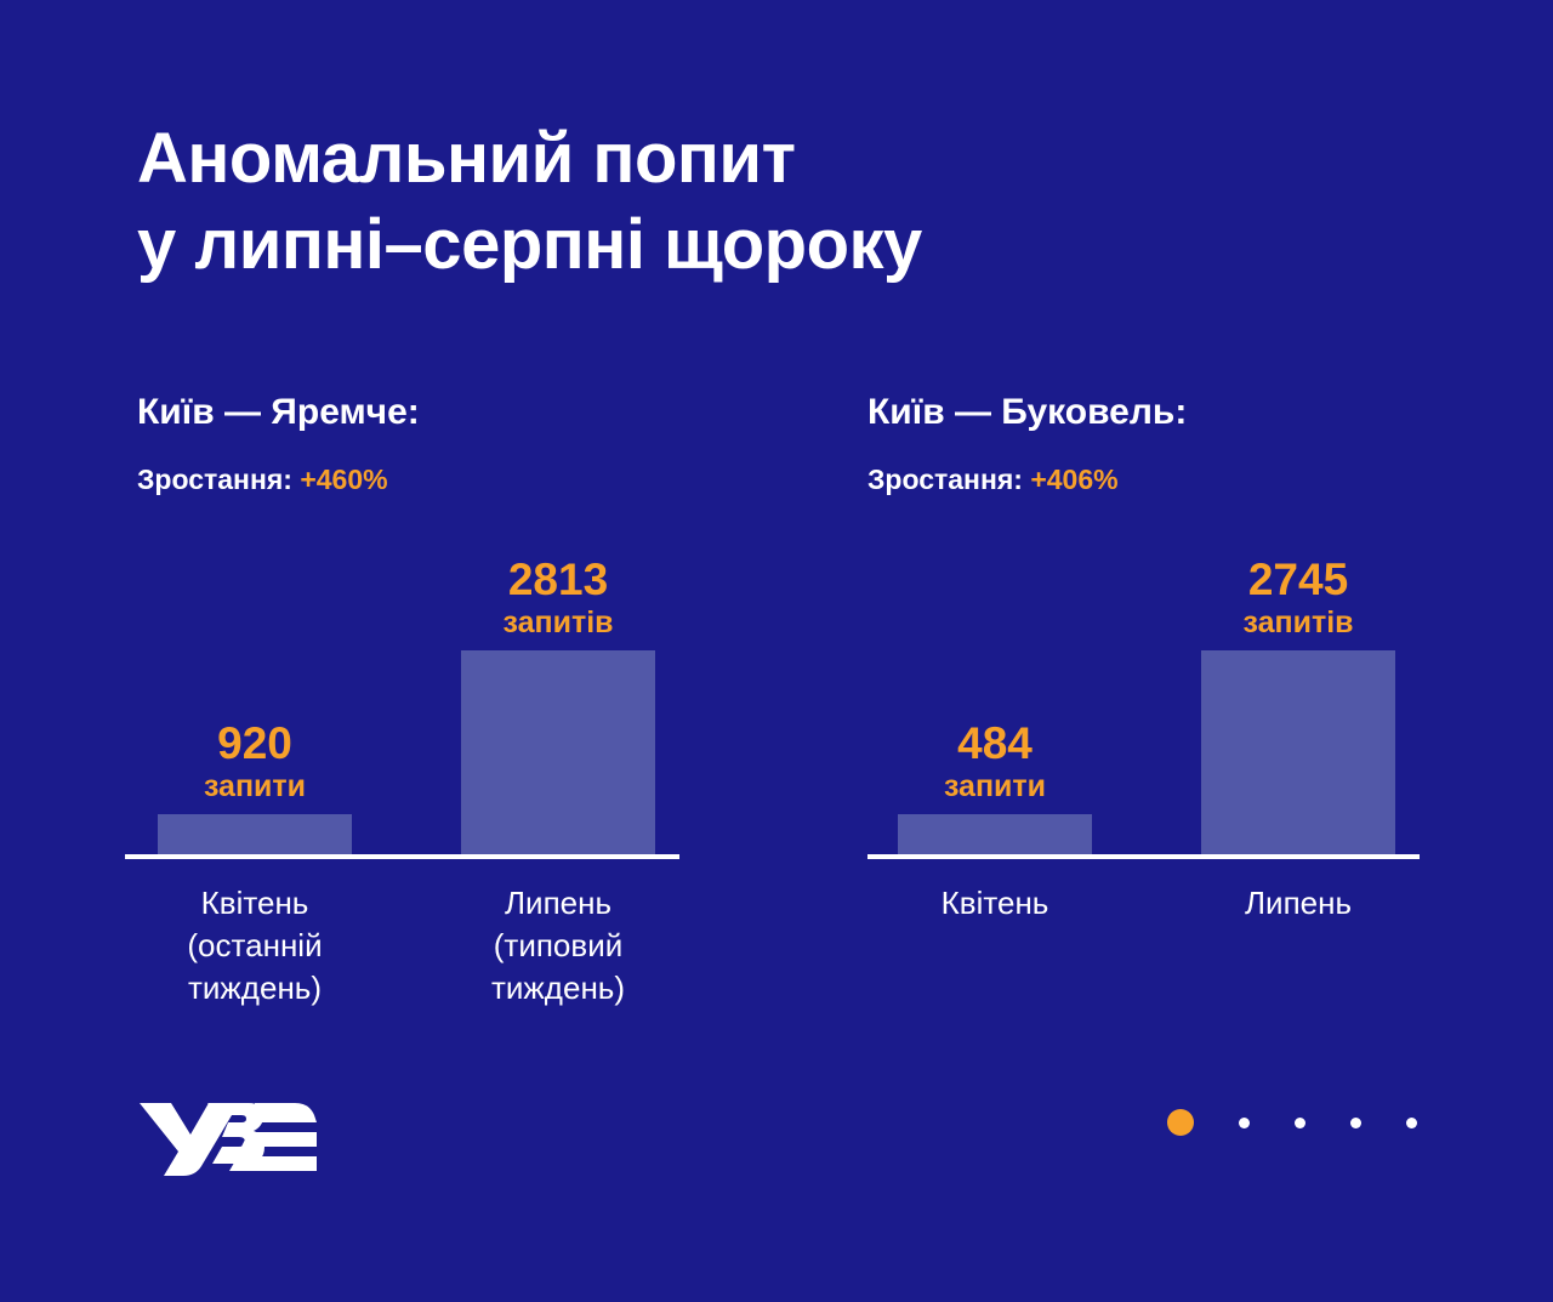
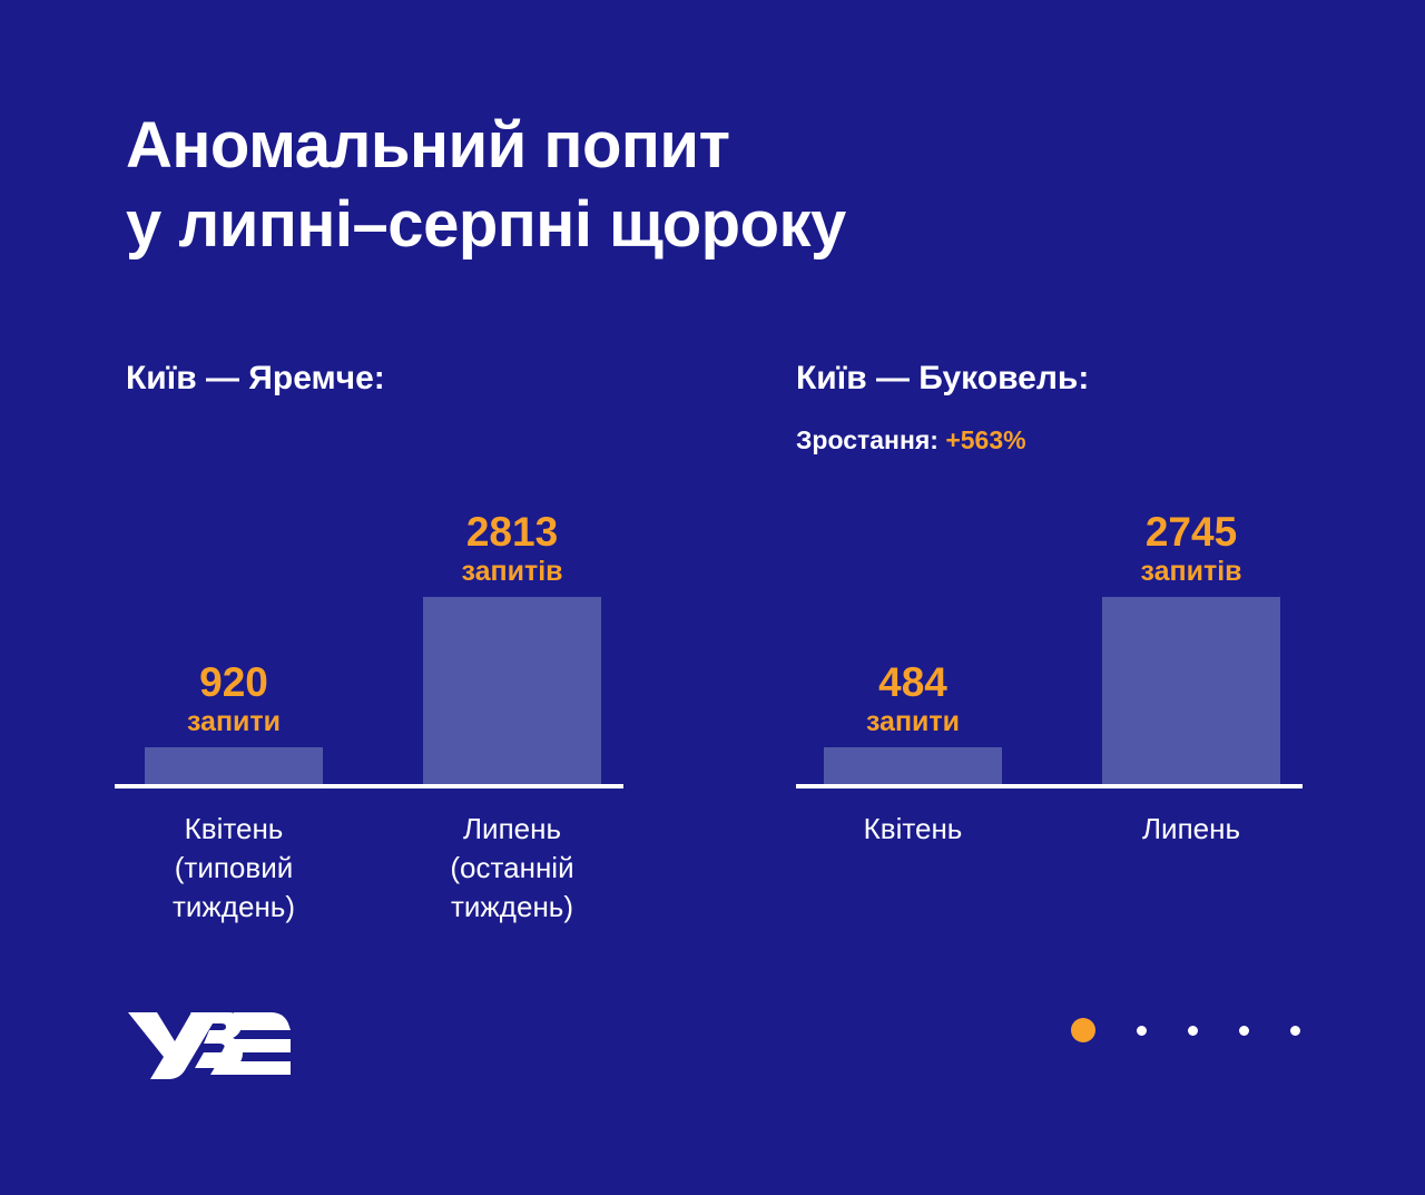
  Аномальний попит
  у липні–серпні щороку
  Київ — Яремче:
- Зростання: +460%
  Київ — Буковель:
- Зростання: +406%
+ Зростання: +563%
  920
  запити
  2813
  запитів
  Квітень
- (останній
+ (типовий
  тиждень)
  Липень
- (типовий
+ (останній
  тиждень)
  484
  запити
  2745
  запитів
  Квітень
  Липень
